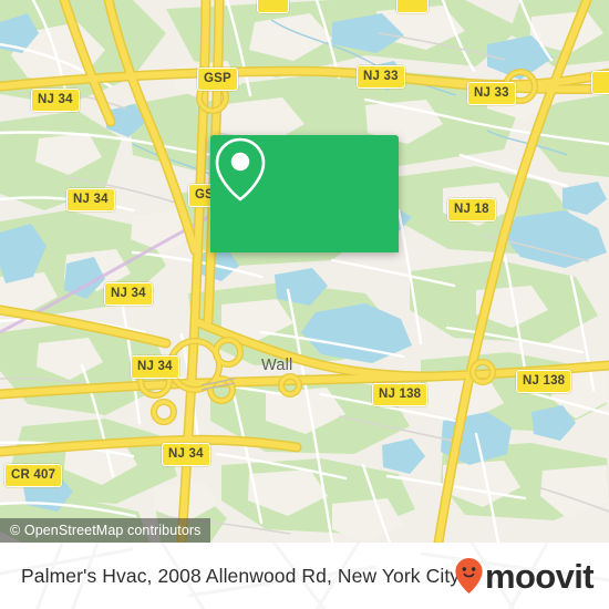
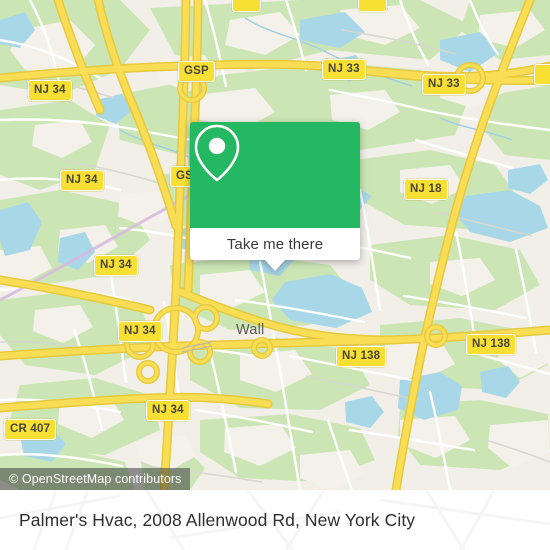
  NJ 34
  GSP
  NJ 33
  NJ 33
  NJ 34
  NJ 18
  NJ 34
  NJ 34
  NJ 138
  NJ 138
  NJ 34
  CR 407
  Wall
  © OpenStreetMap contributors
+ Take me there
  Palmer's Hvac, 2008 Allenwood Rd, New York City
- moovit
